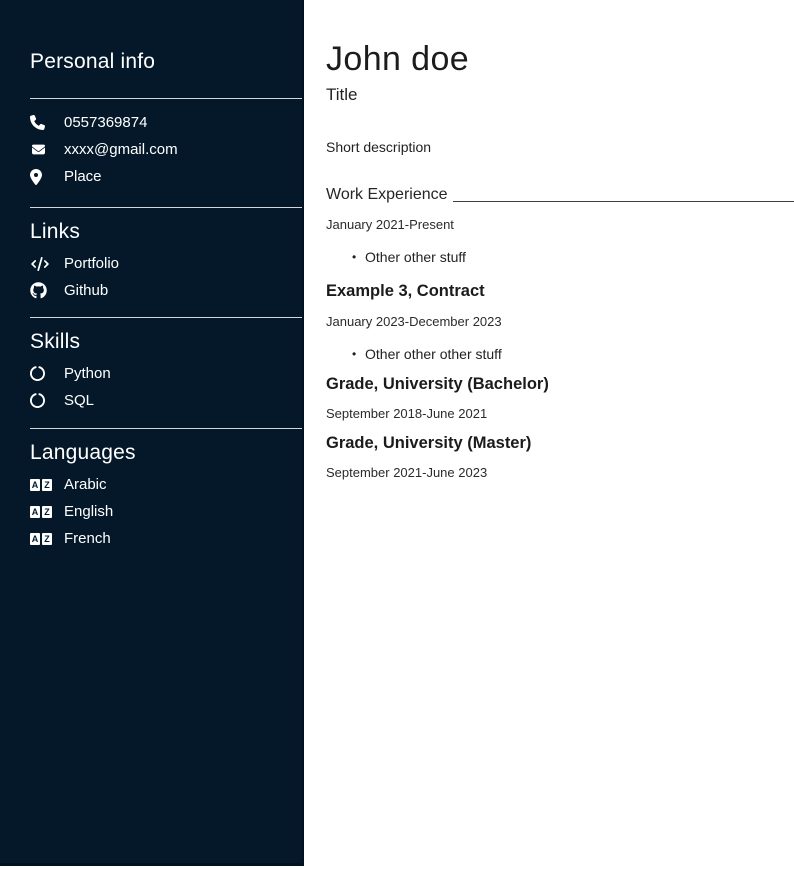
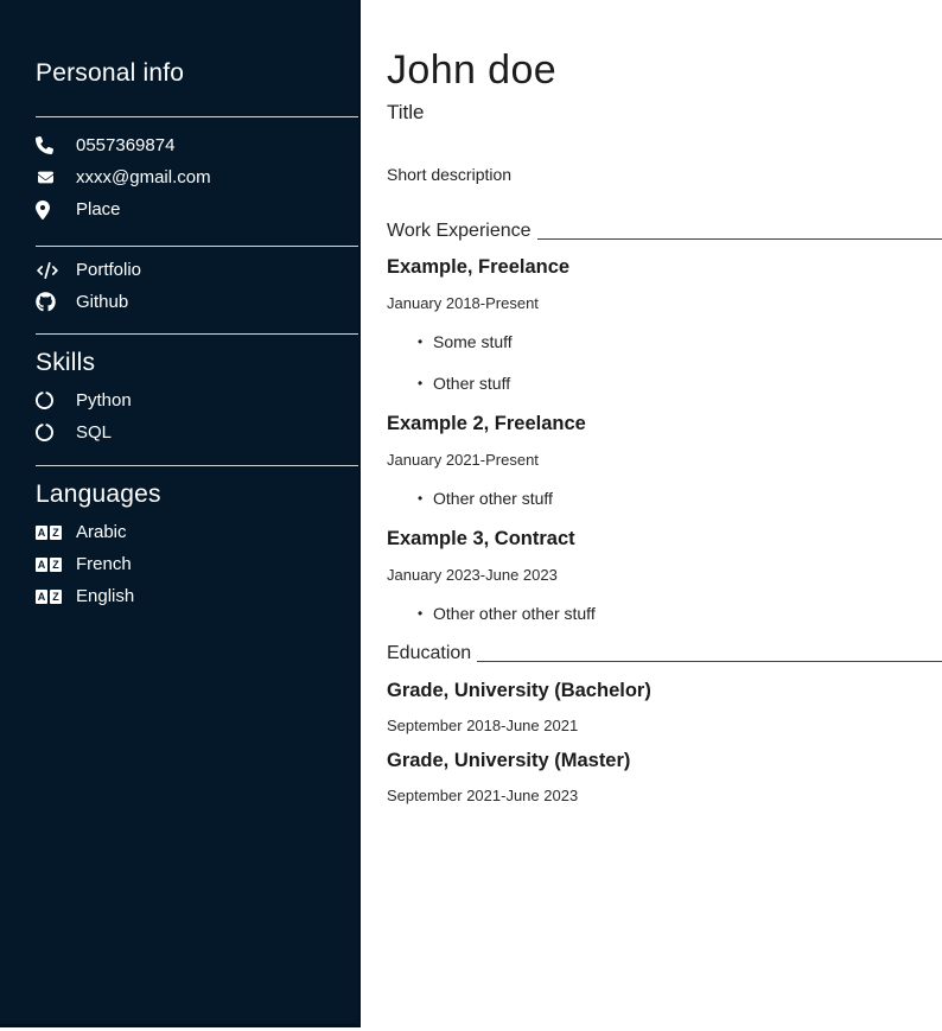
  Personal info
  0557369874
  xxxx@gmail.com
  Place
- Links
  Portfolio
  Github
  Skills
  Python
  SQL
  Languages
  A
  Z
  Arabic
  A
  Z
- English
+ French
  A
  Z
- French
+ English
  John doe
  Title
  Short description
  Work Experience
+ Example, Freelance
+ January 2018-Present
+ Some stuff
+ Other stuff
+ Example 2, Freelance
  January 2021-Present
  Other other stuff
  Example 3, Contract
- January 2023-December 2023
+ January 2023-June 2023
  Other other other stuff
+ Education
  Grade, University (Bachelor)
  September 2018-June 2021
  Grade, University (Master)
  September 2021-June 2023
